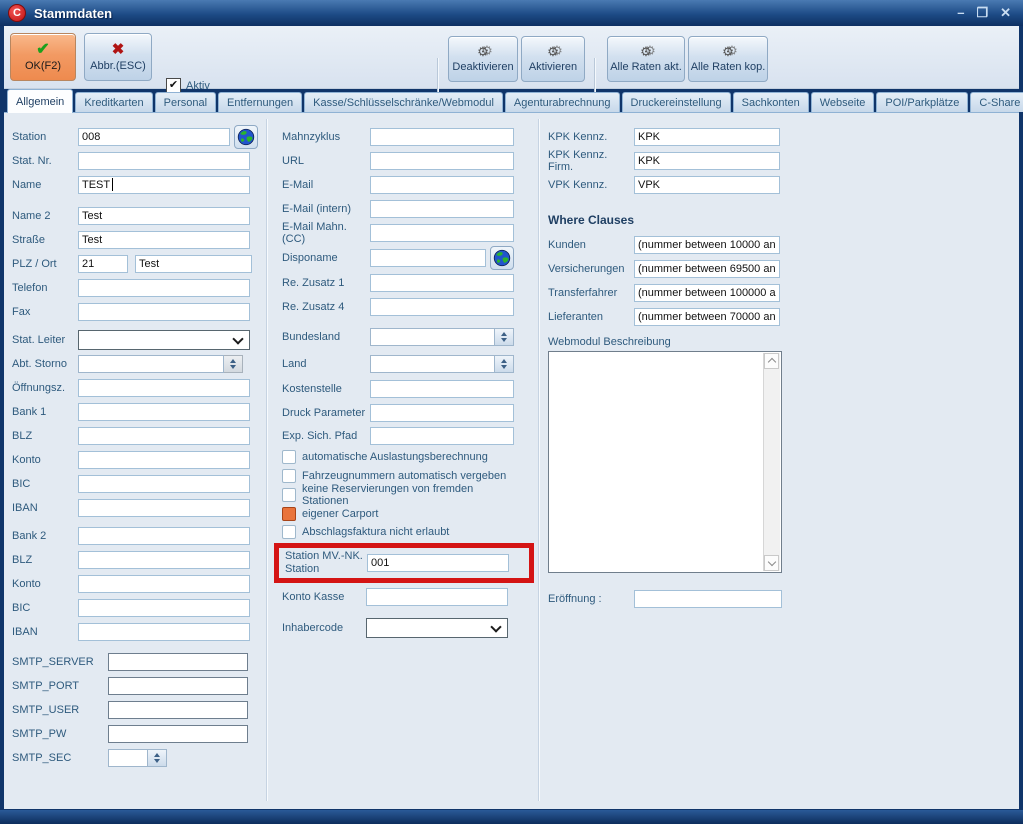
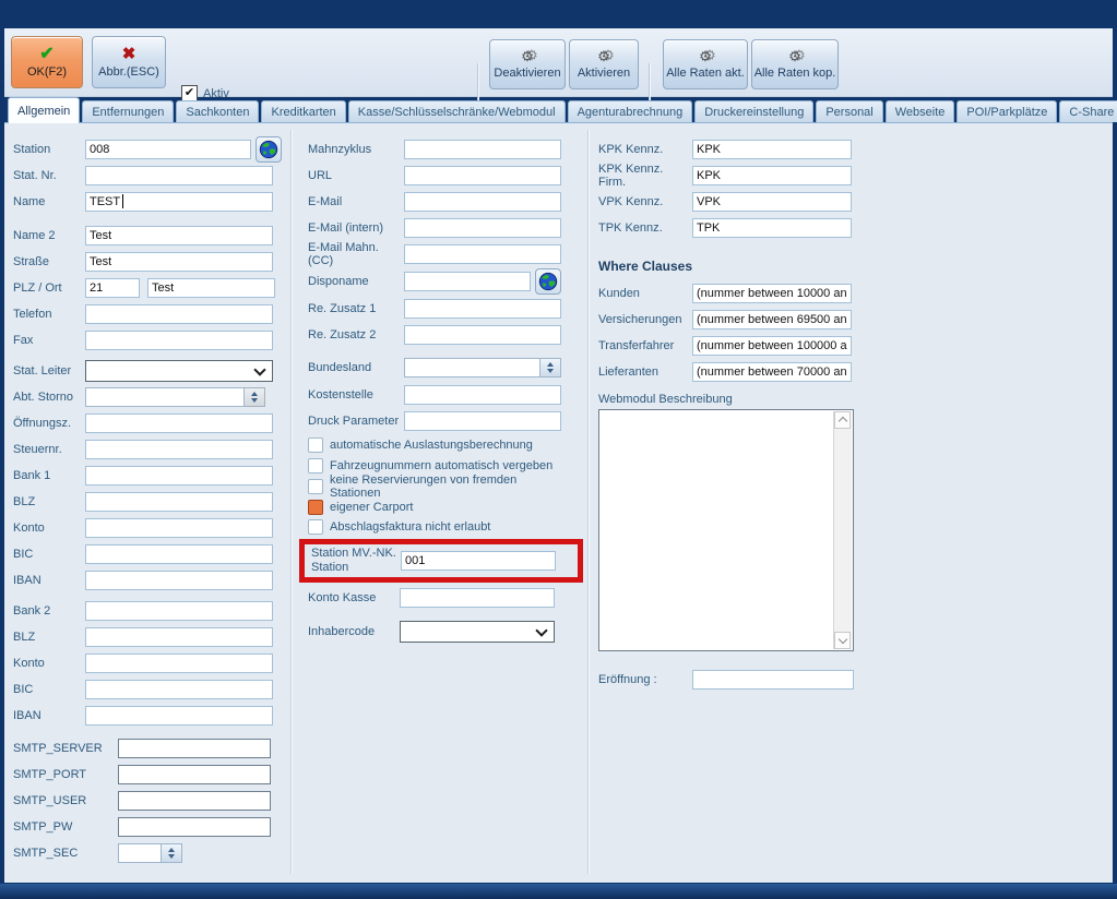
- C
- Stammdaten
- –
- ❐
- ✕
  ✔
  OK(F2)
  ✖
  Abbr.(ESC)
  ✔
  Aktiv
  ⚙
  Deaktivieren
  ⚙
  Aktivieren
  ⚙
  Alle Raten akt.
  ⚙
  Alle Raten kop.
  Allgemein
- Kreditkarten
+ Entfernungen
- Personal
+ Sachkonten
- Entfernungen
+ Kreditkarten
  Kasse/Schlüsselschränke/Webmodul
  Agenturabrechnung
  Druckereinstellung
- Sachkonten
+ Personal
  Webseite
  POI/Parkplätze
  C-Share
  Station
  008
  Stat. Nr.
  Name
  TEST
  Name 2
  Test
  Straße
  Test
  PLZ / Ort
  21
  Test
  Telefon
  Fax
  Stat. Leiter
  Abt. Storno
  Öffnungsz.
+ Steuernr.
  Bank 1
  BLZ
  Konto
  BIC
  IBAN
  Bank 2
  BLZ
  Konto
  BIC
  IBAN
  SMTP_SERVER
  SMTP_PORT
  SMTP_USER
  SMTP_PW
  SMTP_SEC
  Mahnzyklus
  URL
  E-Mail
  E-Mail (intern)
  E-Mail Mahn. (CC)
  Disponame
  Re. Zusatz 1
- Re. Zusatz 4
+ Re. Zusatz 2
  Bundesland
- Land
  Kostenstelle
  Druck Parameter
- Exp. Sich. Pfad
  automatische Auslastungsberechnung
  Fahrzeugnummern automatisch vergeben
  keine Reservierungen von fremden Stationen
  eigener Carport
  Abschlagsfaktura nicht erlaubt
  Station MV.-NK.
  Station
  001
  Konto Kasse
  Inhabercode
  KPK Kennz.
  KPK
  KPK Kennz. Firm.
  KPK
  VPK Kennz.
  VPK
+ TPK Kennz.
+ TPK
  Where Clauses
  Kunden
  (nummer between 10000 an
  Versicherungen
  (nummer between 69500 an
  Transferfahrer
  (nummer between 100000 a
  Lieferanten
  (nummer between 70000 an
  Webmodul Beschreibung
  Eröffnung :
